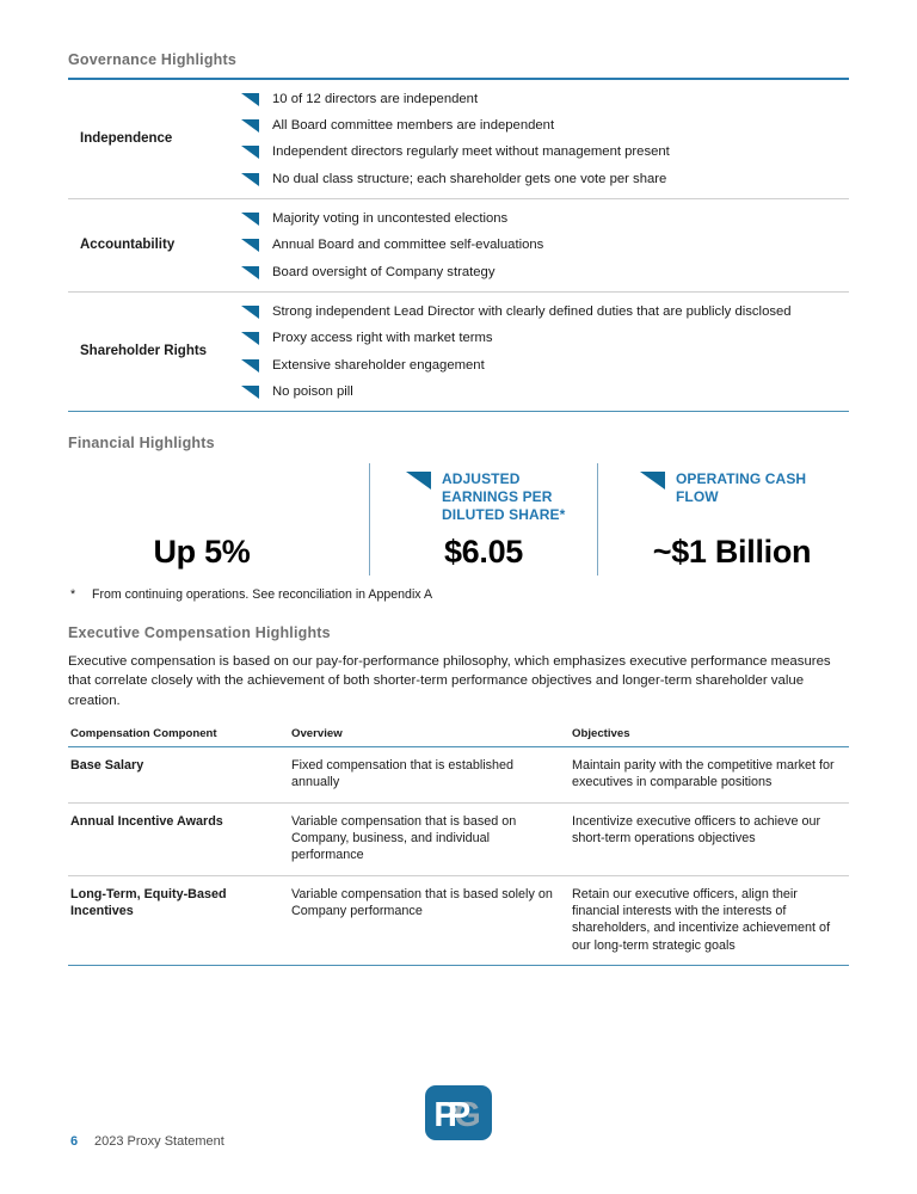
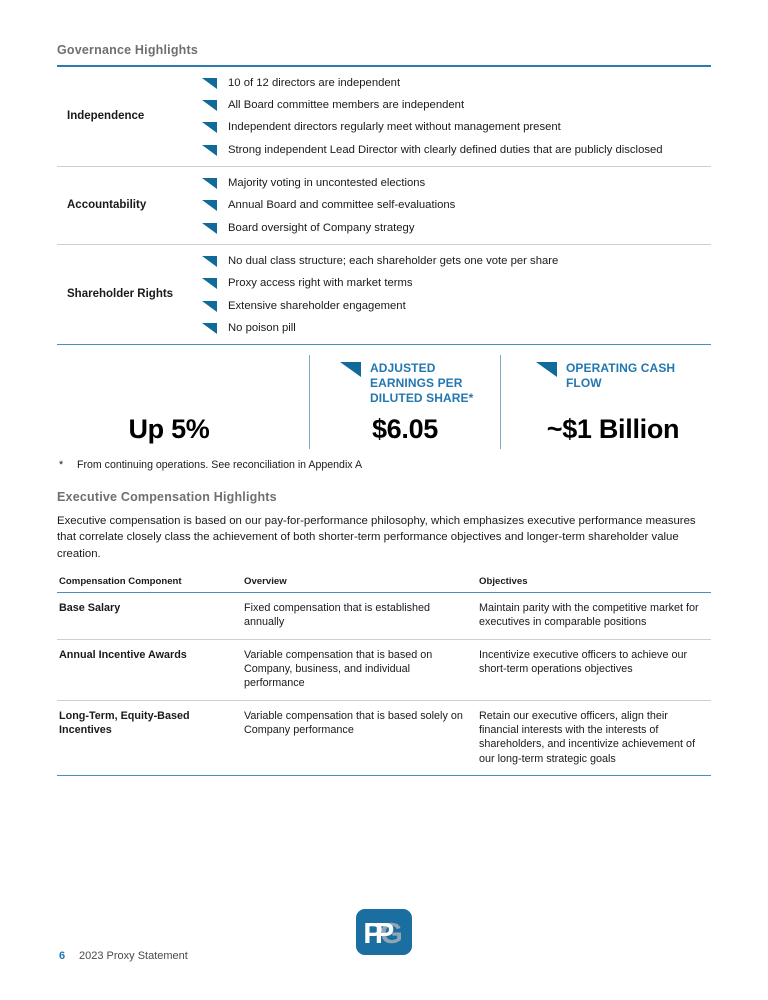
  Governance Highlights
- Independence	10 of 12 directors are independent All Board committee members are independent Independent directors regularly meet without management present No dual class structure; each shareholder gets one vote per share
+ Independence	10 of 12 directors are independent All Board committee members are independent Independent directors regularly meet without management present Strong independent Lead Director with clearly defined duties that are publicly disclosed
  Accountability	Majority voting in uncontested elections Annual Board and committee self-evaluations Board oversight of Company strategy
- Shareholder Rights	Strong independent Lead Director with clearly defined duties that are publicly disclosed Proxy access right with market terms Extensive shareholder engagement No poison pill
+ Shareholder Rights	No dual class structure; each shareholder gets one vote per share Proxy access right with market terms Extensive shareholder engagement No poison pill
- Financial Highlights
  Up 5%
  ADJUSTED EARNINGS PER DILUTED SHARE*
  $6.05
  OPERATING CASH FLOW
  ~$1 Billion
  *
  From continuing operations. See reconciliation in Appendix A
  Executive Compensation Highlights
- Executive compensation is based on our pay-for-performance philosophy, which emphasizes executive performance measures that correlate closely with the achievement of both shorter-term performance objectives and longer-term shareholder value creation.
+ Executive compensation is based on our pay-for-performance philosophy, which emphasizes executive performance measures that correlate closely class the achievement of both shorter-term performance objectives and longer-term shareholder value creation.
  Compensation Component	Overview	Objectives
  Base Salary	Fixed compensation that is established annually	Maintain parity with the competitive market for executives in comparable positions
  Annual Incentive Awards	Variable compensation that is based on Company, business, and individual performance	Incentivize executive officers to achieve our short-term operations objectives
  Long-Term, Equity-Based Incentives	Variable compensation that is based solely on Company performance	Retain our executive officers, align their financial interests with the interests of shareholders, and incentivize achievement of our long-term strategic goals
  6
  2023 Proxy Statement
  G
  P
  P
